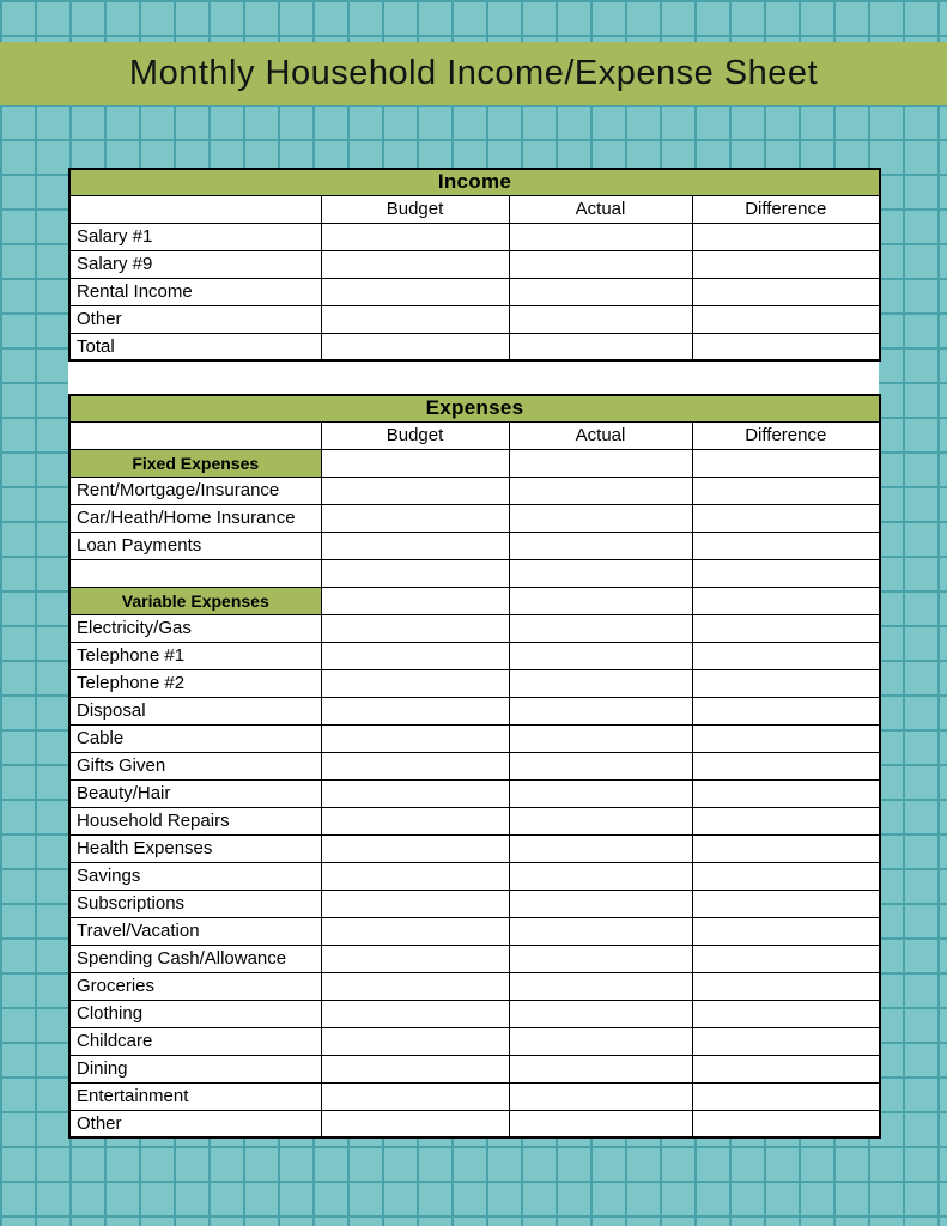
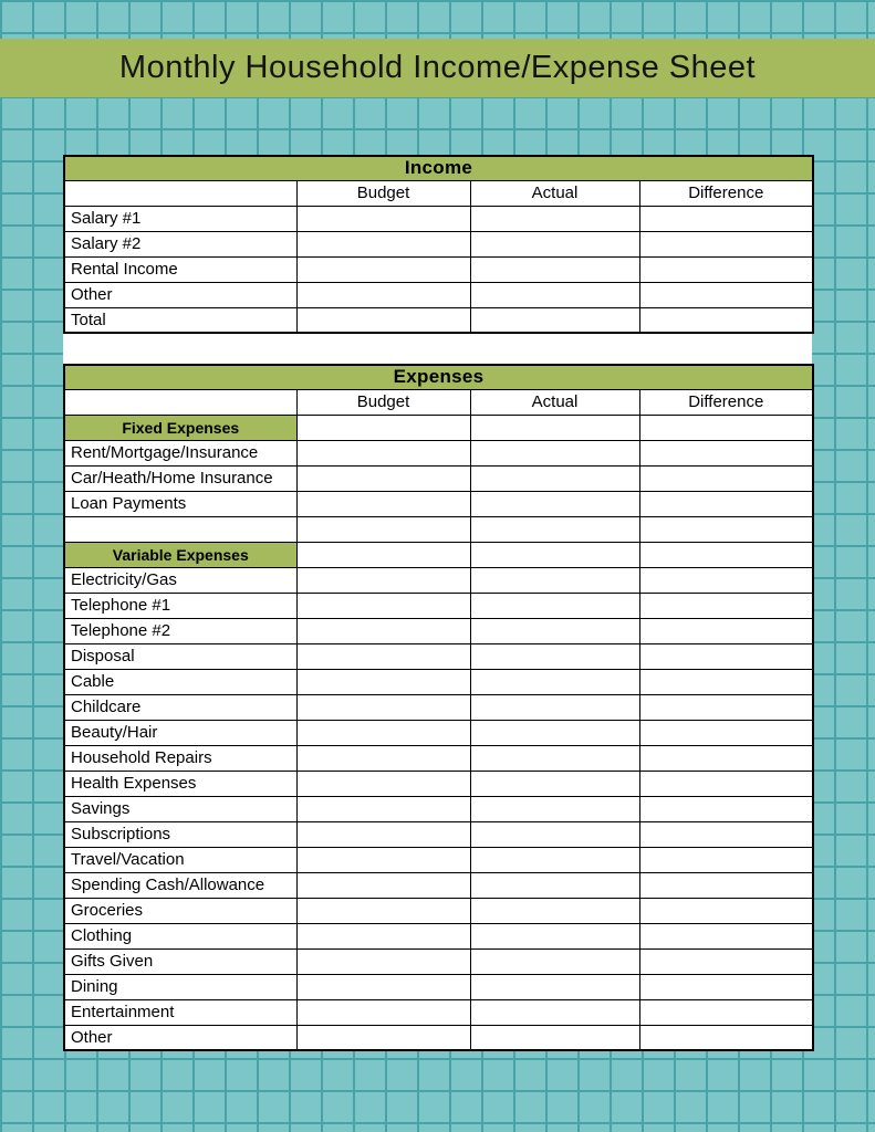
  Monthly Household Income/Expense Sheet
  Income
  	Budget	Actual	Difference
  Salary #1
- Salary #9
+ Salary #2
  Rental Income
  Other
  Total
  Expenses
  	Budget	Actual	Difference
  Fixed Expenses
  Rent/Mortgage/Insurance
  Car/Heath/Home Insurance
  Loan Payments
  Variable Expenses
  Electricity/Gas
  Telephone #1
  Telephone #2
  Disposal
  Cable
- Gifts Given
+ Childcare
  Beauty/Hair
  Household Repairs
  Health Expenses
  Savings
  Subscriptions
  Travel/Vacation
  Spending Cash/Allowance
  Groceries
  Clothing
- Childcare
+ Gifts Given
  Dining
  Entertainment
  Other
